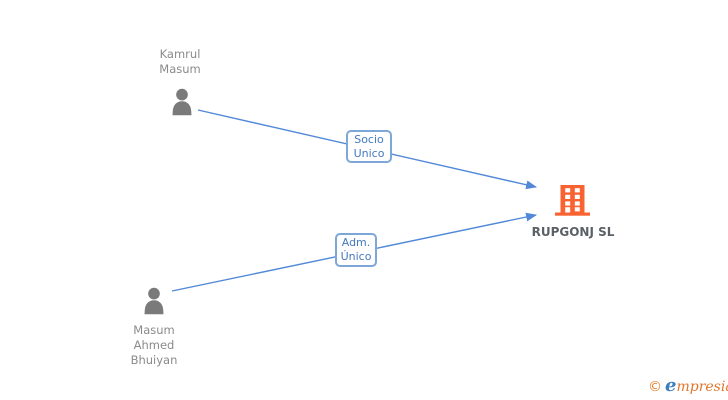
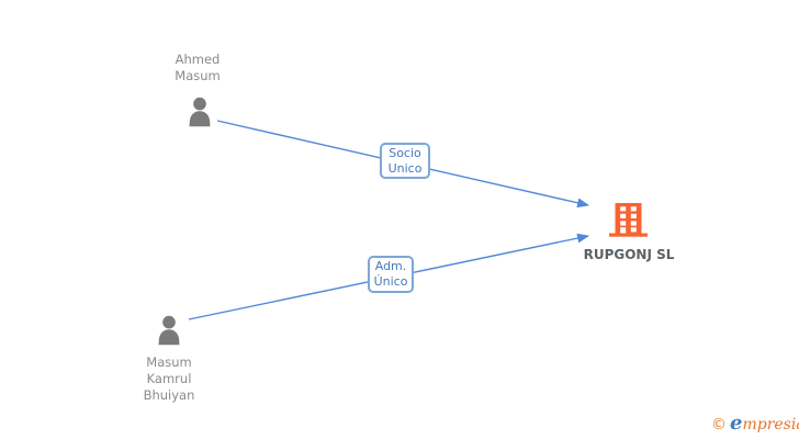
- Kamrul
+ Ahmed
  Masum
  Masum
- Ahmed
+ Kamrul
  Bhuiyan
  Socio
  Unico
  Adm.
  Único
  RUPGONJ SL
  ©
  e
  mpresi
